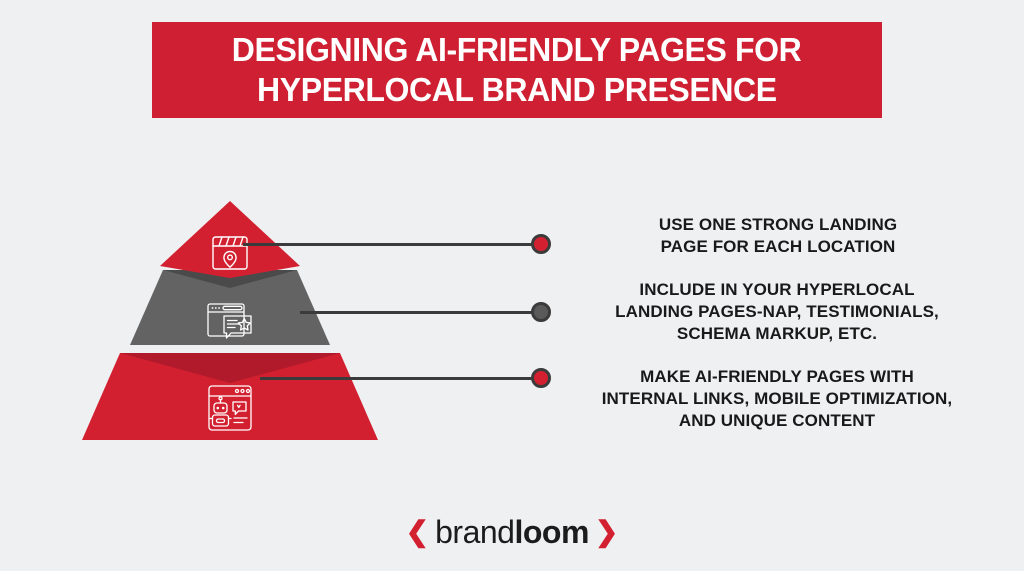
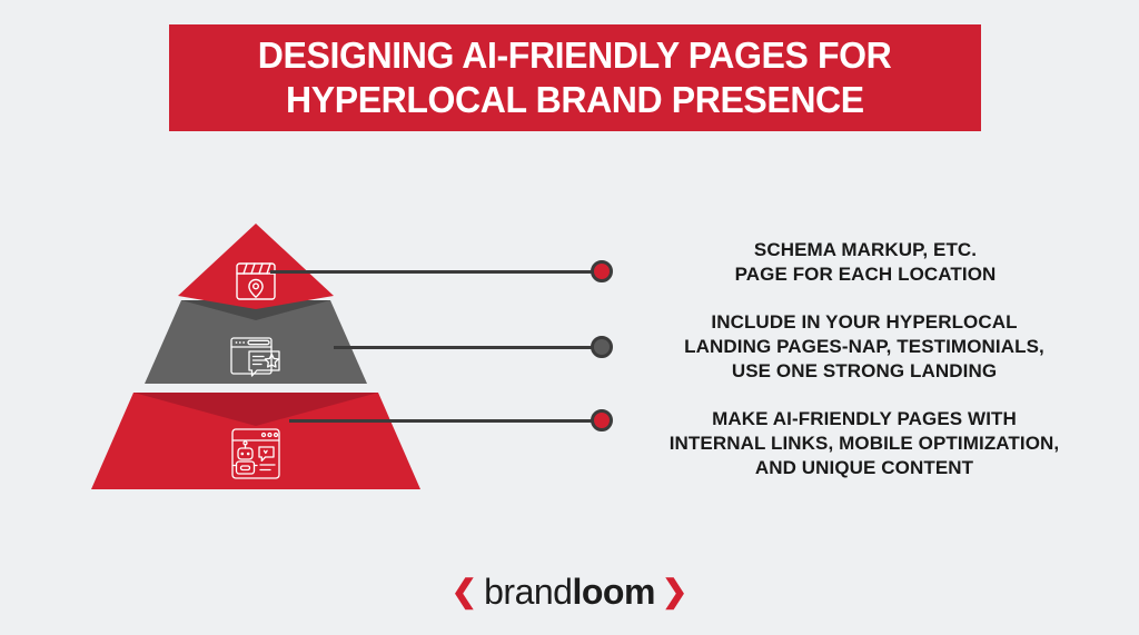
  DESIGNING AI-FRIENDLY PAGES FOR
  HYPERLOCAL BRAND PRESENCE
- USE ONE STRONG LANDING
+ SCHEMA MARKUP, ETC.
  PAGE FOR EACH LOCATION
  INCLUDE IN YOUR HYPERLOCAL
  LANDING PAGES-NAP, TESTIMONIALS,
- SCHEMA MARKUP, ETC.
+ USE ONE STRONG LANDING
  MAKE AI-FRIENDLY PAGES WITH
  INTERNAL LINKS, MOBILE OPTIMIZATION,
  AND UNIQUE CONTENT
  ❮
  brandloom
  ❯
